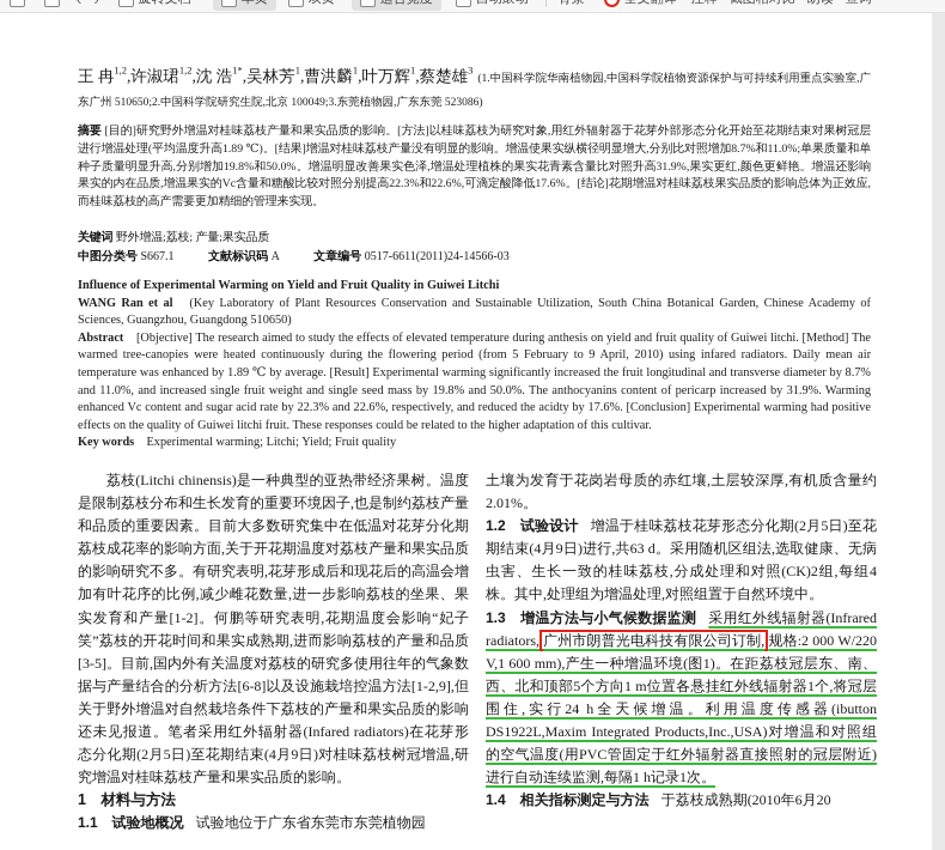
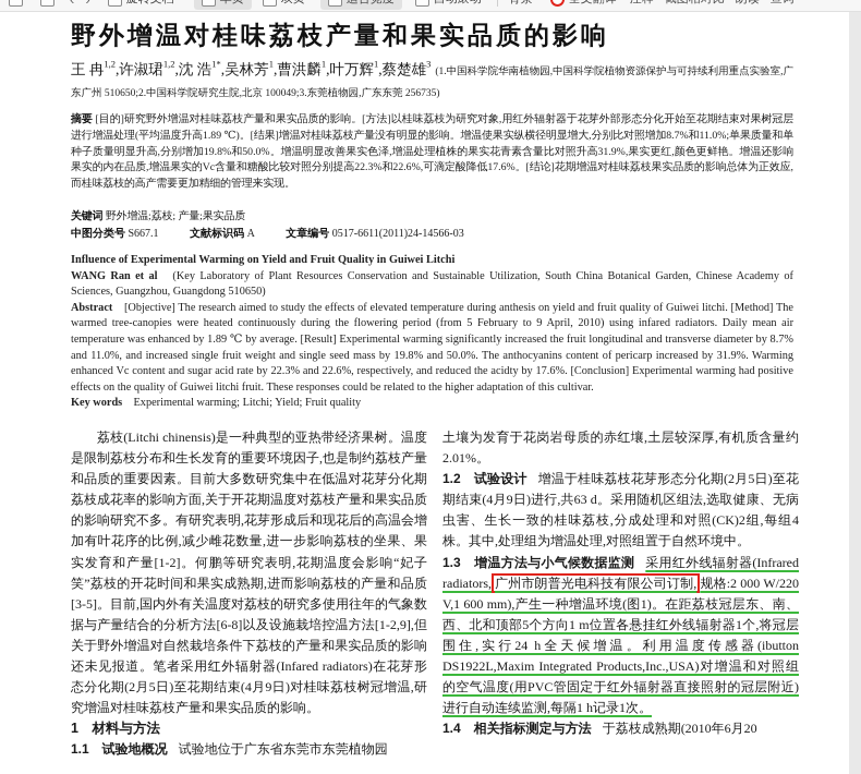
+ 野外增温对桂味荔枝产量和果实品质的影响
- 王 冉1,2,许淑珺1,2,沈 浩1*,吴林芳1,曹洪麟1,叶万辉1,蔡楚雄3 (1.中国科学院华南植物园,中国科学院植物资源保护与可持续利用重点实验室,广东广州 510650;2.中国科学院研究生院,北京 100049;3.东莞植物园,广东东莞 523086)
+ 王 冉1,2,许淑珺1,2,沈 浩1*,吴林芳1,曹洪麟1,叶万辉1,蔡楚雄3 (1.中国科学院华南植物园,中国科学院植物资源保护与可持续利用重点实验室,广东广州 510650;2.中国科学院研究生院,北京 100049;3.东莞植物园,广东东莞 256735)
  摘要 [目的]研究野外增温对桂味荔枝产量和果实品质的影响。[方法]以桂味荔枝为研究对象,用红外辐射器于花芽外部形态分化开始至花期结束对果树冠层进行增温处理(平均温度升高1.89 ℃)。[结果]增温对桂味荔枝产量没有明显的影响。增温使果实纵横径明显增大,分别比对照增加8.7%和11.0%;单果质量和单种子质量明显升高,分别增加19.8%和50.0%。增温明显改善果实色泽,增温处理植株的果实花青素含量比对照升高31.9%,果实更红,颜色更鲜艳。增温还影响果实的内在品质,增温果实的Vc含量和糖酸比较对照分别提高22.3%和22.6%,可滴定酸降低17.6%。[结论]花期增温对桂味荔枝果实品质的影响总体为正效应,而桂味荔枝的高产需要更加精细的管理来实现。
  关键词 野外增温;荔枝; 产量;果实品质
  中图分类号 S667.1 文献标识码 A 文章编号 0517-6611(2011)24-14566-03
  Influence of Experimental Warming on Yield and Fruit Quality in Guiwei Litchi
  WANG Ran et al (Key Laboratory of Plant Resources Conservation and Sustainable Utilization, South China Botanical Garden, Chinese Academy of Sciences, Guangzhou, Guangdong 510650)
  Abstract [Objective] The research aimed to study the effects of elevated temperature during anthesis on yield and fruit quality of Guiwei litchi. [Method] The warmed tree-canopies were heated continuously during the flowering period (from 5 February to 9 April, 2010) using infared radiators. Daily mean air temperature was enhanced by 1.89 ℃ by average. [Result] Experimental warming significantly increased the fruit longitudinal and transverse diameter by 8.7% and 11.0%, and increased single fruit weight and single seed mass by 19.8% and 50.0%. The anthocyanins content of pericarp increased by 31.9%. Warming enhanced Vc content and sugar acid rate by 22.3% and 22.6%, respectively, and reduced the acidty by 17.6%. [Conclusion] Experimental warming had positive effects on the quality of Guiwei litchi fruit. These responses could be related to the higher adaptation of this cultivar.
  Key words Experimental warming; Litchi; Yield; Fruit quality
  荔枝(Litchi chinensis)是一种典型的亚热带经济果树。温度是限制荔枝分布和生长发育的重要环境因子,也是制约荔枝产量和品质的重要因素。目前大多数研究集中在低温对花芽分化期荔枝成花率的影响方面,关于开花期温度对荔枝产量和果实品质的影响研究不多。有研究表明,花芽形成后和现花后的高温会增加有叶花序的比例,减少雌花数量,进一步影响荔枝的坐果、果实发育和产量[1-2]。何鹏等研究表明,花期温度会影响“妃子笑”荔枝的开花时间和果实成熟期,进而影响荔枝的产量和品质[3-5]。目前,国内外有关温度对荔枝的研究多使用往年的气象数据与产量结合的分析方法[6-8]以及设施栽培控温方法[1-2,9],但关于野外增温对自然栽培条件下荔枝的产量和果实品质的影响还未见报道。笔者采用红外辐射器(Infared radiators)在花芽形态分化期(2月5日)至花期结束(4月9日)对桂味荔枝树冠增温,研究增温对桂味荔枝产量和果实品质的影响。
  1 材料与方法
  1.1 试验地概况 试验地位于广东省东莞市东莞植物园
  土壤为发育于花岗岩母质的赤红壤,土层较深厚,有机质含量约2.01%。
  1.2 试验设计 增温于桂味荔枝花芽形态分化期(2月5日)至花期结束(4月9日)进行,共63 d。采用随机区组法,选取健康、无病虫害、生长一致的桂味荔枝,分成处理和对照(CK)2组,每组4株。其中,处理组为增温处理,对照组置于自然环境中。
  1.3 增温方法与小气候数据监测 采用红外线辐射器(Infrared radiators, 广州市朗普光电科技有限公司订制, 规格:2 000 W/220 V,1 600 mm),产生一种增温环境(图1)。在距荔枝冠层东、南、西、北和顶部5个方向1 m位置各悬挂红外线辐射器1个,将冠层围住,实行24 h全天候增温。利用温度传感器(ibutton DS1922L,Maxim Integrated Products,Inc.,USA)对增温和对照组的空气温度(用PVC管固定于红外辐射器直接照射的冠层附近)进行自动连续监测,每隔1 h记录1次。
  1.4 相关指标测定与方法 于荔枝成熟期(2010年6月20
